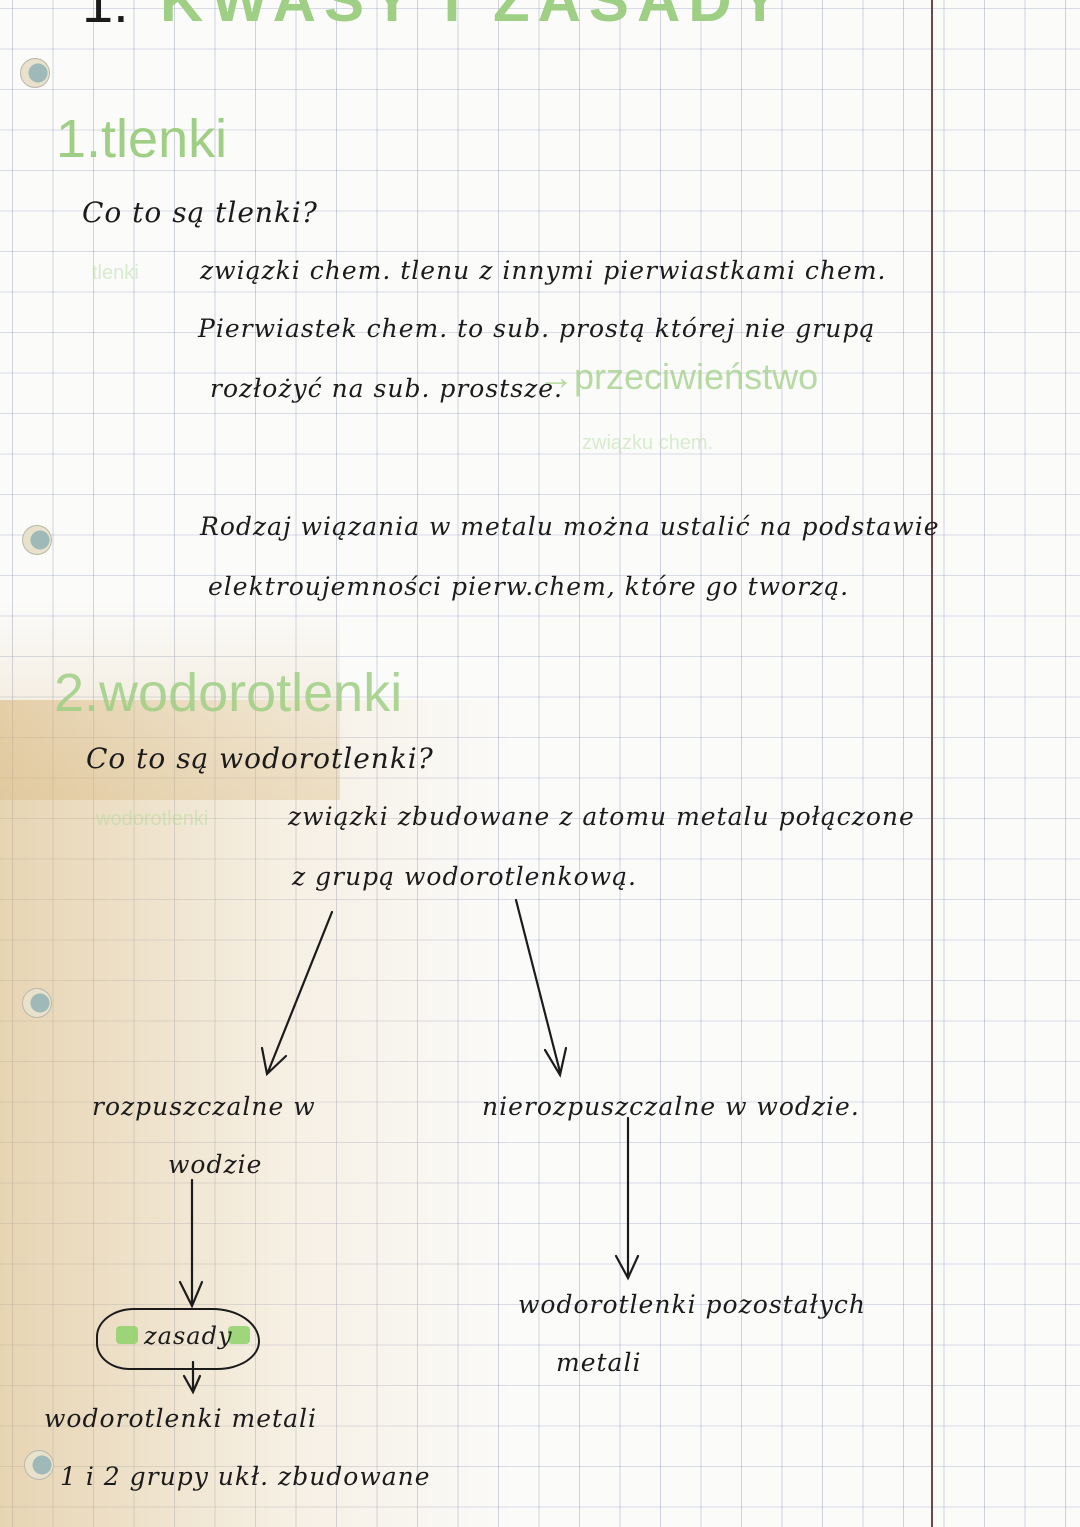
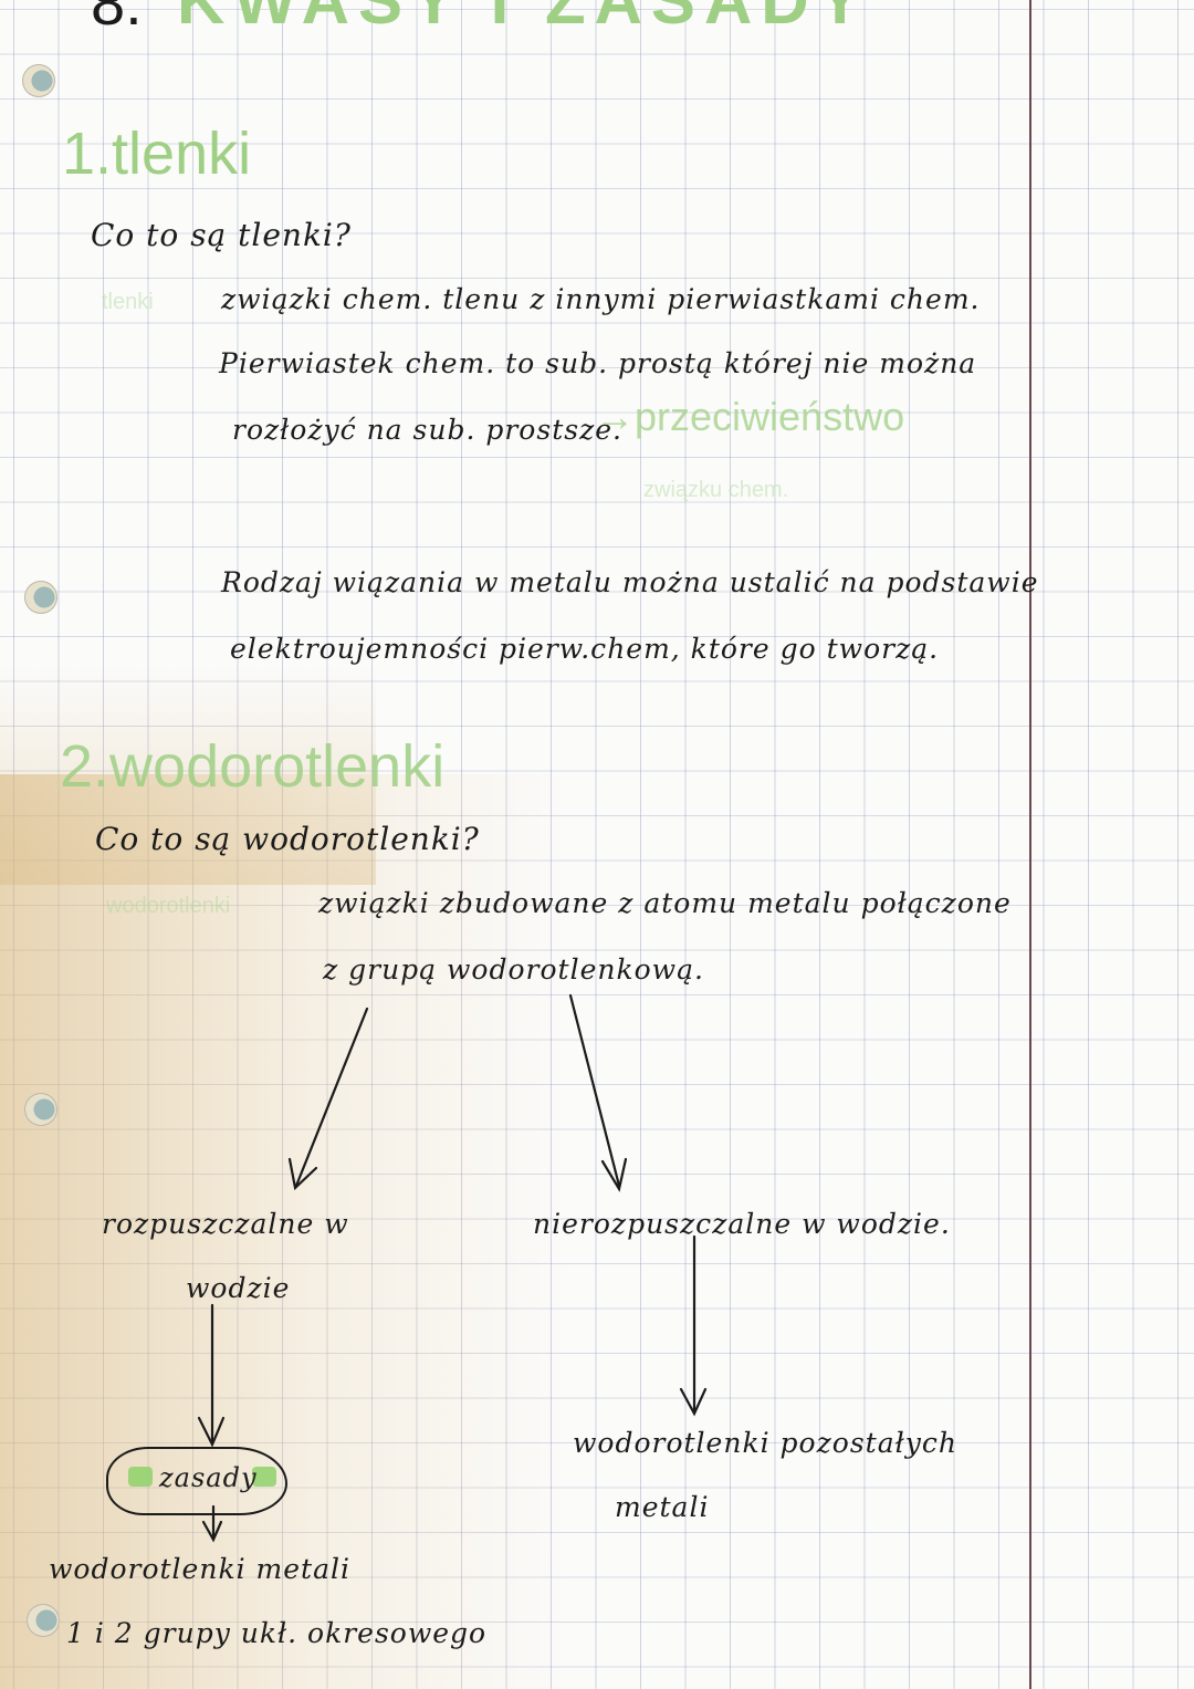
- 1.
+ 8.
  KWASY I ZASADY
  1.tlenki
  Co to są tlenki?
  tlenki
  związki chem. tlenu z innymi pierwiastkami chem.
- Pierwiastek chem. to sub. prostą której nie grupą
+ Pierwiastek chem. to sub. prostą której nie można
  rozłożyć na sub. prostsze.
  →przeciwieństwo
  związku chem.
  Rodzaj wiązania w metalu można ustalić na podstawie
  elektroujemności pierw.chem, które go tworzą.
  2.wodorotlenki
  Co to są wodorotlenki?
  wodorotlenki
  związki zbudowane z atomu metalu połączone
  z grupą wodorotlenkową.
  rozpuszczalne w
  wodzie
  zasady
  wodorotlenki metali
- 1 i 2 grupy ukł. zbudowane
+ 1 i 2 grupy ukł. okresowego
  nierozpuszczalne w wodzie.
  wodorotlenki pozostałych
  metali
